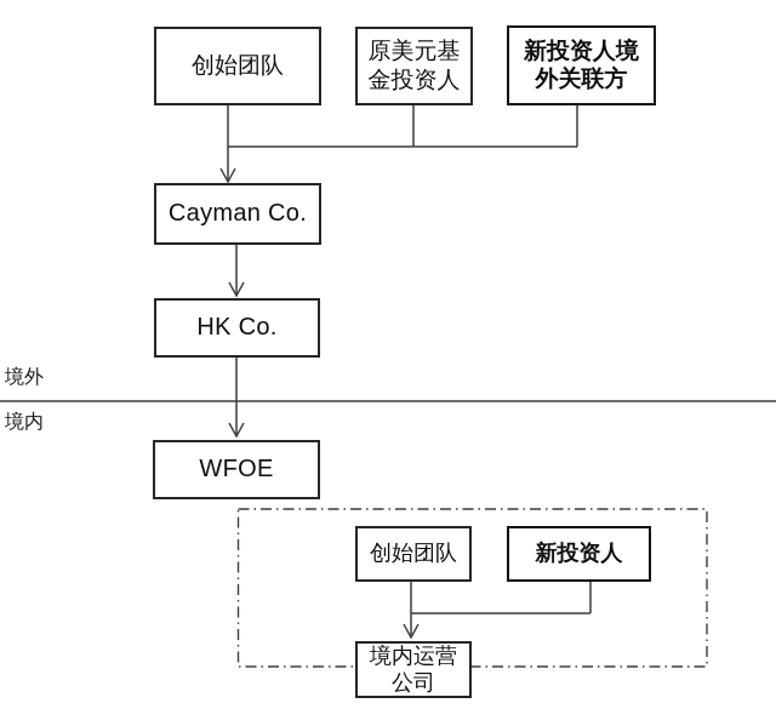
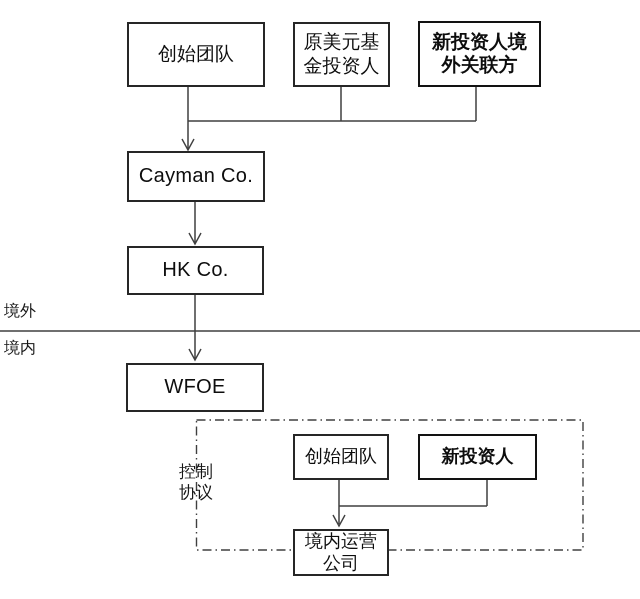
  创始团队
  原美元基
  金投资人
  新投资人境
  外关联方
  Cayman Co.
  HK Co.
  境外
  境内
  WFOE
+ 控制
+ 协议
  创始团队
  新投资人
  境内运营
  公司
